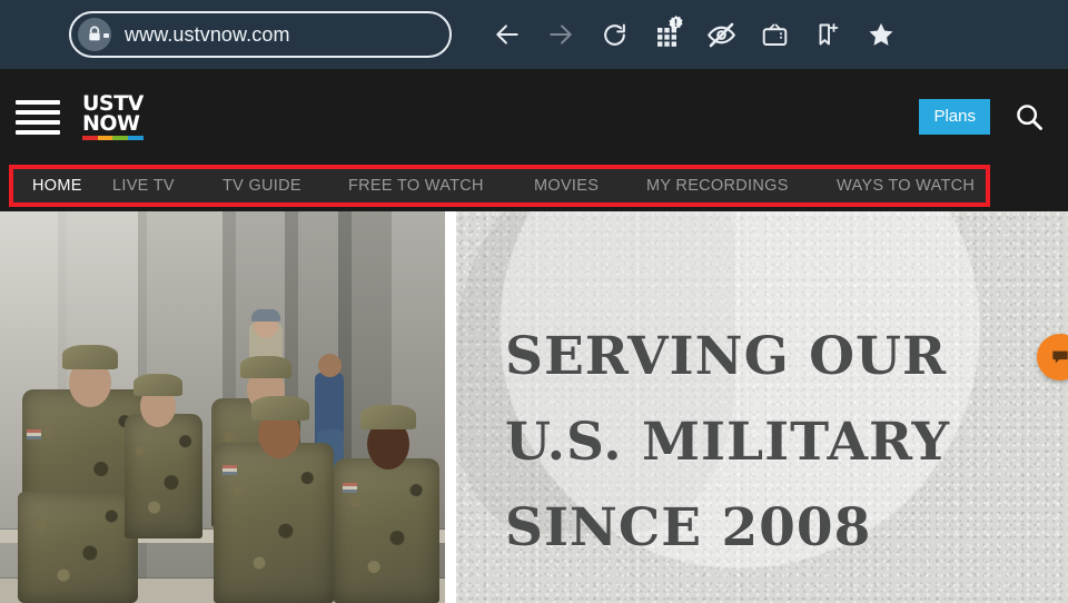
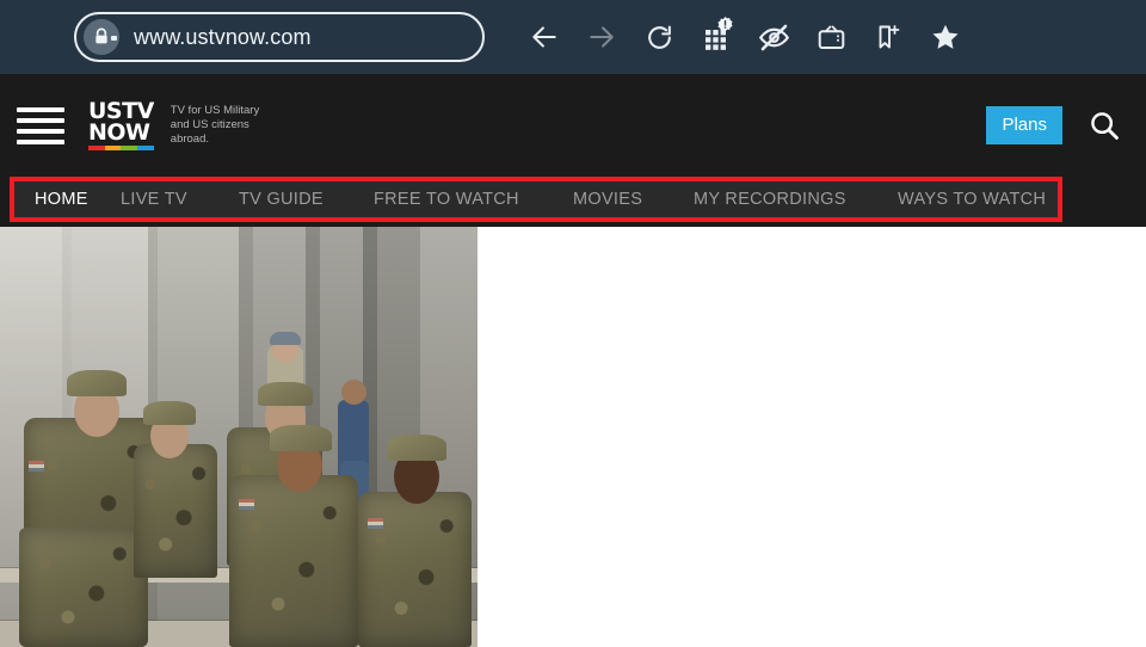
  www.ustvnow.com
  USTV
  NOW
+ TV for US Military and US citizens abroad.
  Plans
  HOME
  LIVE TV
  TV GUIDE
  FREE TO WATCH
  MOVIES
  MY RECORDINGS
  WAYS TO WATCH
- SERVING OUR
- U.S. MILITARY
- SINCE 2008
